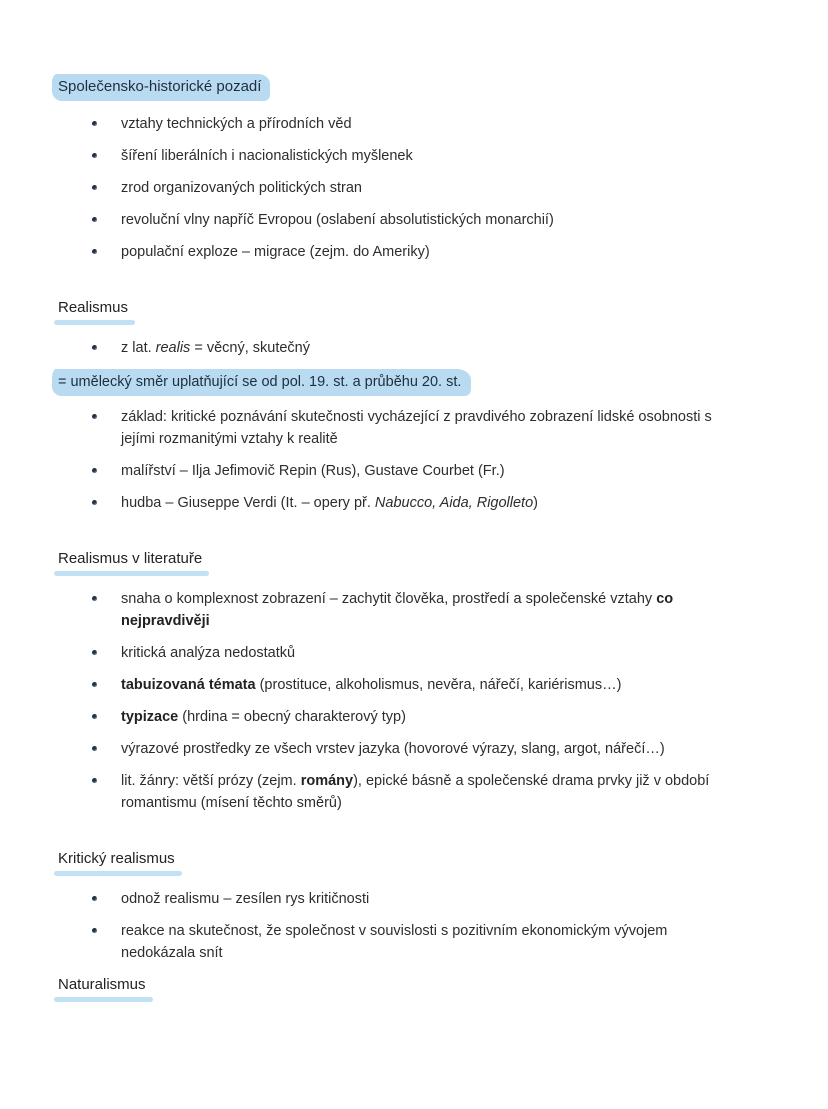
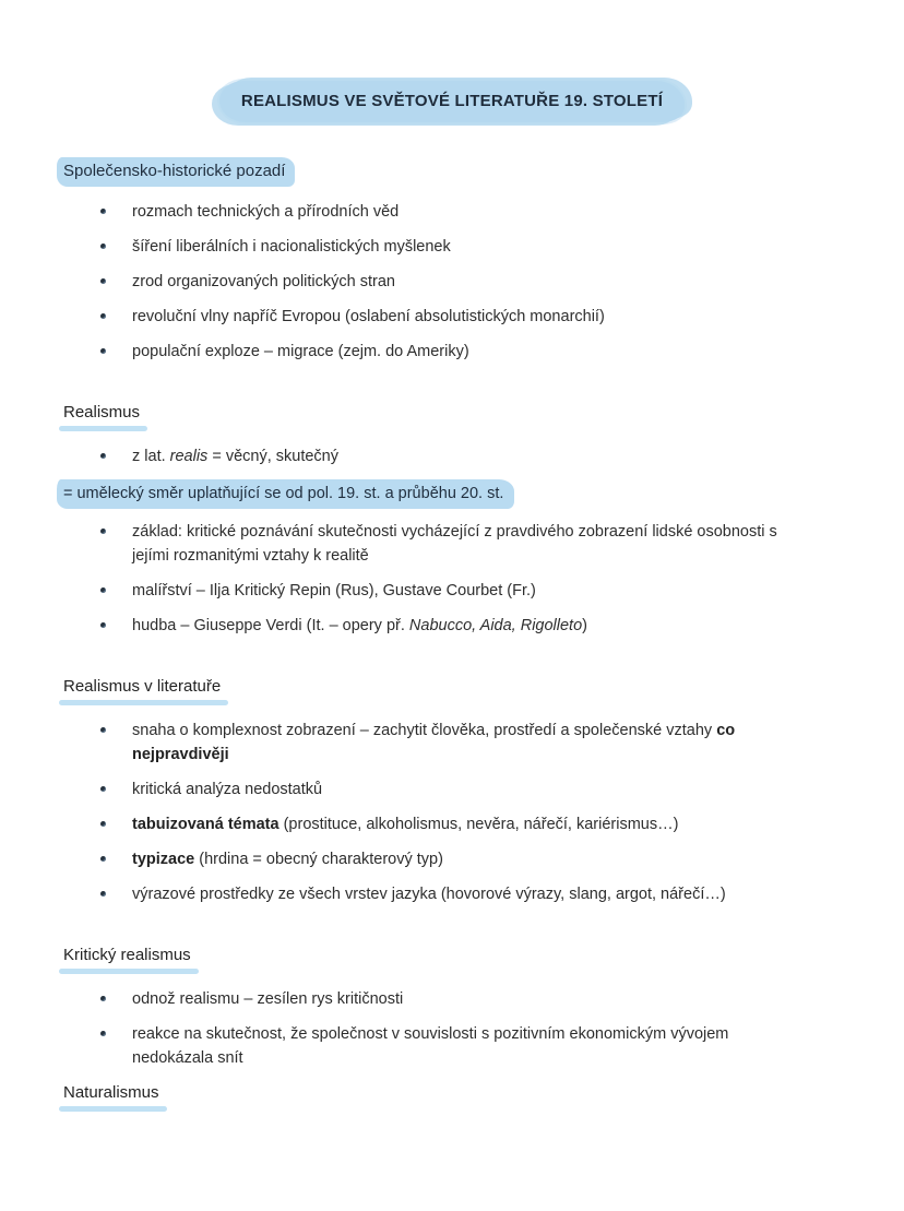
+ REALISMUS VE SVĚTOVÉ LITERATUŘE 19. STOLETÍ
  Společensko-historické pozadí
- vztahy technických a přírodních věd
+ rozmach technických a přírodních věd
  šíření liberálních i nacionalistických myšlenek
  zrod organizovaných politických stran
  revoluční vlny napříč Evropou (oslabení absolutistických monarchií)
  populační exploze – migrace (zejm. do Ameriky)
  Realismus
  z lat. realis = věcný, skutečný
  = umělecký směr uplatňující se od pol. 19. st. a průběhu 20. st.
  základ: kritické poznávání skutečnosti vycházející z pravdivého zobrazení lidské osobnosti s
  jejími rozmanitými vztahy k realitě
- malířství – Ilja Jefimovič Repin (Rus), Gustave Courbet (Fr.)
+ malířství – Ilja Kritický Repin (Rus), Gustave Courbet (Fr.)
  hudba – Giuseppe Verdi (It. – opery př. Nabucco, Aida, Rigolleto)
  Realismus v literatuře
  snaha o komplexnost zobrazení – zachytit člověka, prostředí a společenské vztahy co
  nejpravdivěji
  kritická analýza nedostatků
  tabuizovaná témata (prostituce, alkoholismus, nevěra, nářečí, kariérismus…)
  typizace (hrdina = obecný charakterový typ)
  výrazové prostředky ze všech vrstev jazyka (hovorové výrazy, slang, argot, nářečí…)
- lit. žánry: větší prózy (zejm. romány), epické básně a společenské drama prvky již v období
- romantismu (mísení těchto směrů)
  Kritický realismus
  odnož realismu – zesílen rys kritičnosti
  reakce na skutečnost, že společnost v souvislosti s pozitivním ekonomickým vývojem
  nedokázala snít
  Naturalismus
